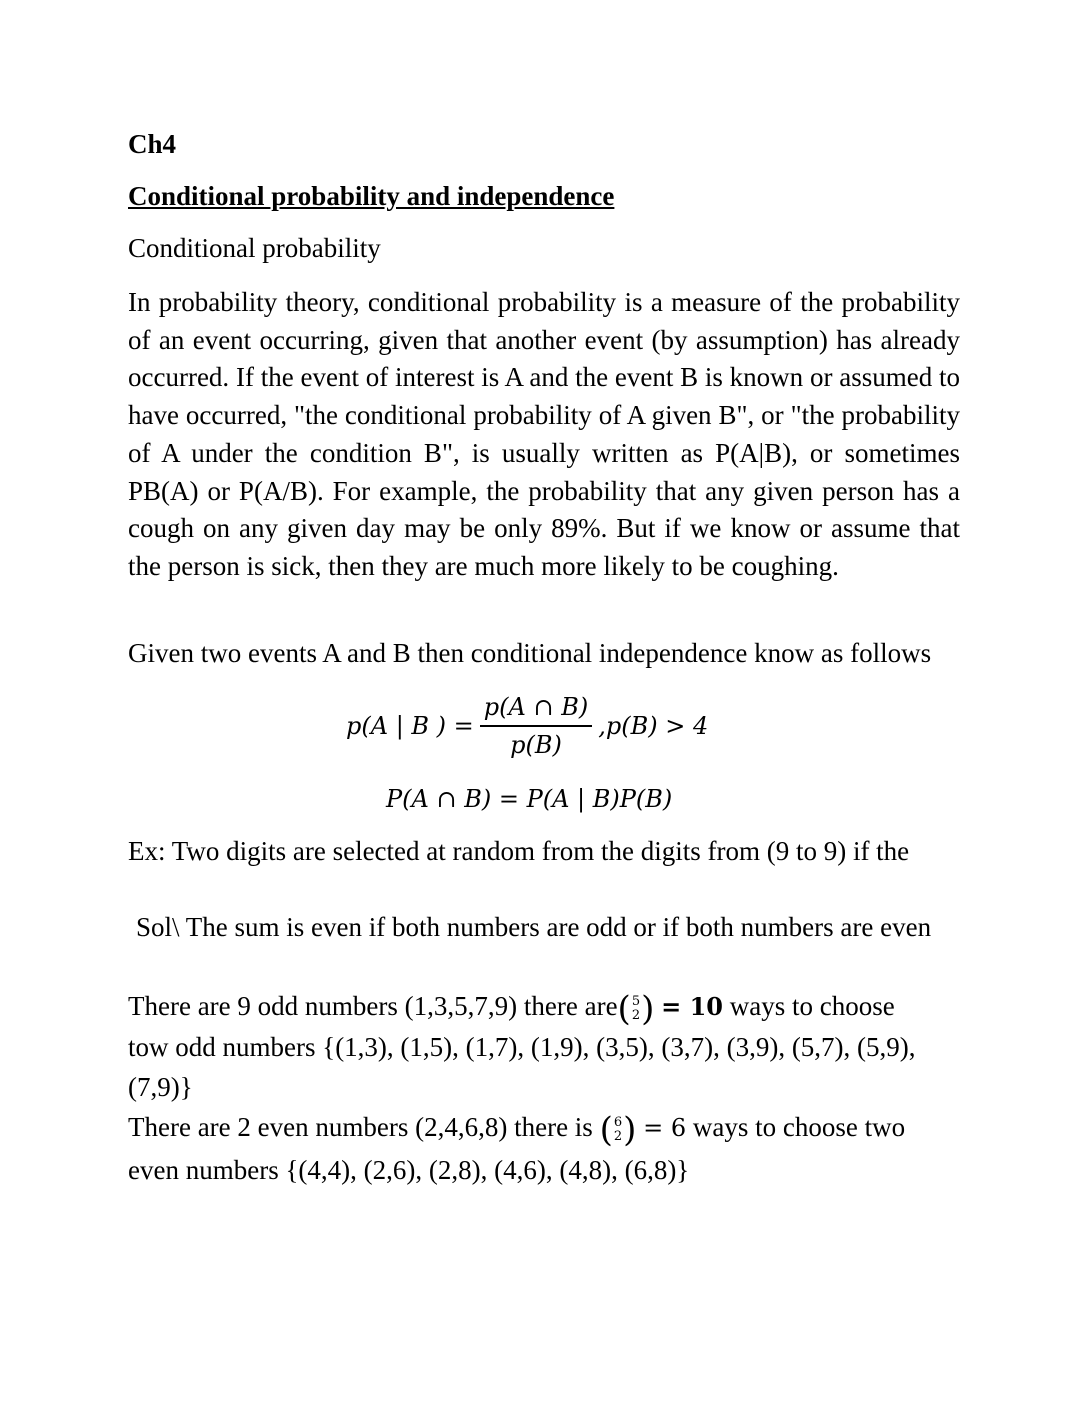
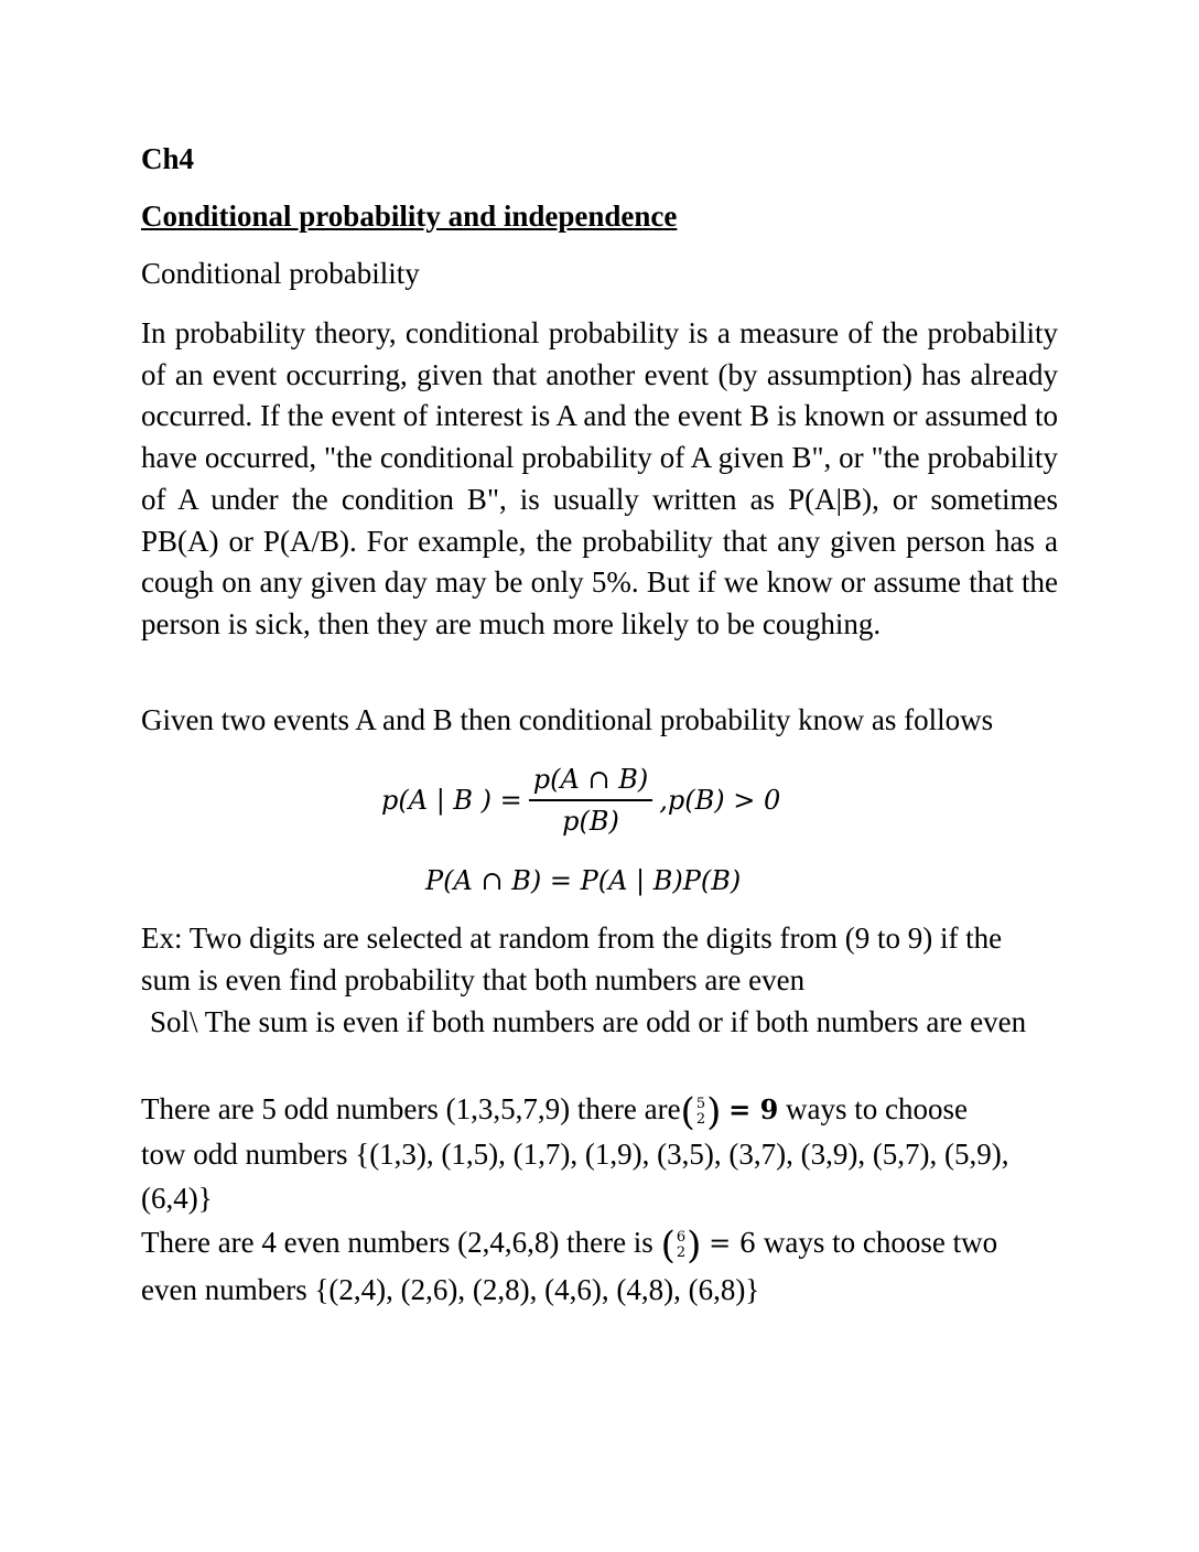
  Ch4
  Conditional probability and independence
  Conditional probability
- In probability theory, conditional probability is a measure of the probability of an event occurring, given that another event (by assumption) has already occurred. If the event of interest is A and the event B is known or assumed to have occurred, "the conditional probability of A given B", or "the probability of A under the condition B", is usually written as P(A|B), or sometimes PB(A) or P(A/B). For example, the probability that any given person has a cough on any given day may be only 89%. But if we know or assume that the person is sick, then they are much more likely to be coughing.
+ In probability theory, conditional probability is a measure of the probability of an event occurring, given that another event (by assumption) has already occurred. If the event of interest is A and the event B is known or assumed to have occurred, "the conditional probability of A given B", or "the probability of A under the condition B", is usually written as P(A|B), or sometimes PB(A) or P(A/B). For example, the probability that any given person has a cough on any given day may be only 5%. But if we know or assume that the person is sick, then they are much more likely to be coughing.
- Given two events A and B then conditional independence know as follows
+ Given two events A and B then conditional probability know as follows
  p(A | B ) =
  p(A ∩ B)
  p(B)
- ,p(B) > 4
+ ,p(B) > 0
  P(A ∩ B) = P(A | B)P(B)
  Ex: Two digits are selected at random from the digits from (9 to 9) if the
+ sum is even find probability that both numbers are even
  Sol\ The sum is even if both numbers are odd or if both numbers are even
- There are 9 odd numbers (1,3,5,7,9) there are
+ There are 5 odd numbers (1,3,5,7,9) there are
  (
  5
  2
  )
- = 10 ways to choose
+ = 9 ways to choose
  tow odd numbers {(1,3), (1,5), (1,7), (1,9), (3,5), (3,7), (3,9), (5,7), (5,9),
- (7,9)}
+ (6,4)}
- There are 2 even numbers (2,4,6,8) there is
+ There are 4 even numbers (2,4,6,8) there is
  (
  6
  2
  )
  = 6 ways to choose two
- even numbers {(4,4), (2,6), (2,8), (4,6), (4,8), (6,8)}
+ even numbers {(2,4), (2,6), (2,8), (4,6), (4,8), (6,8)}
